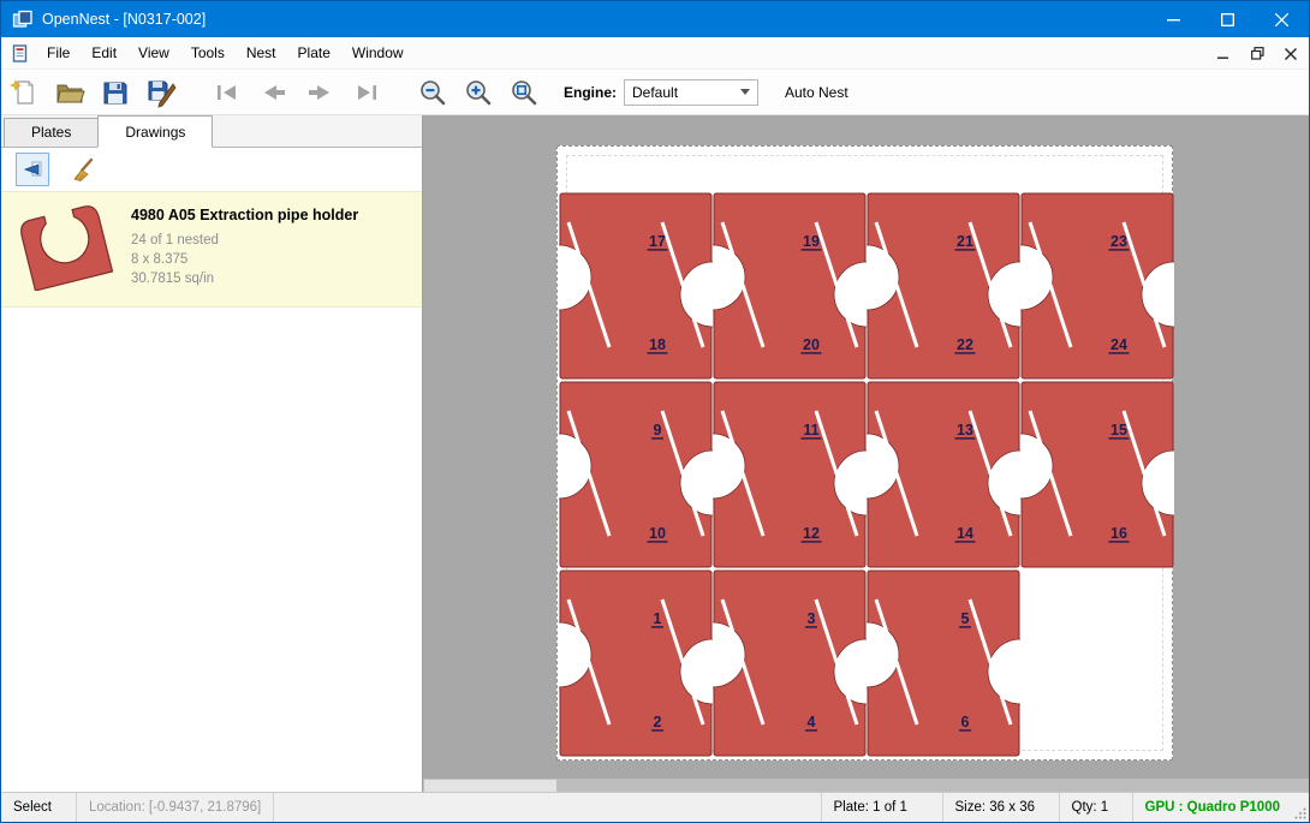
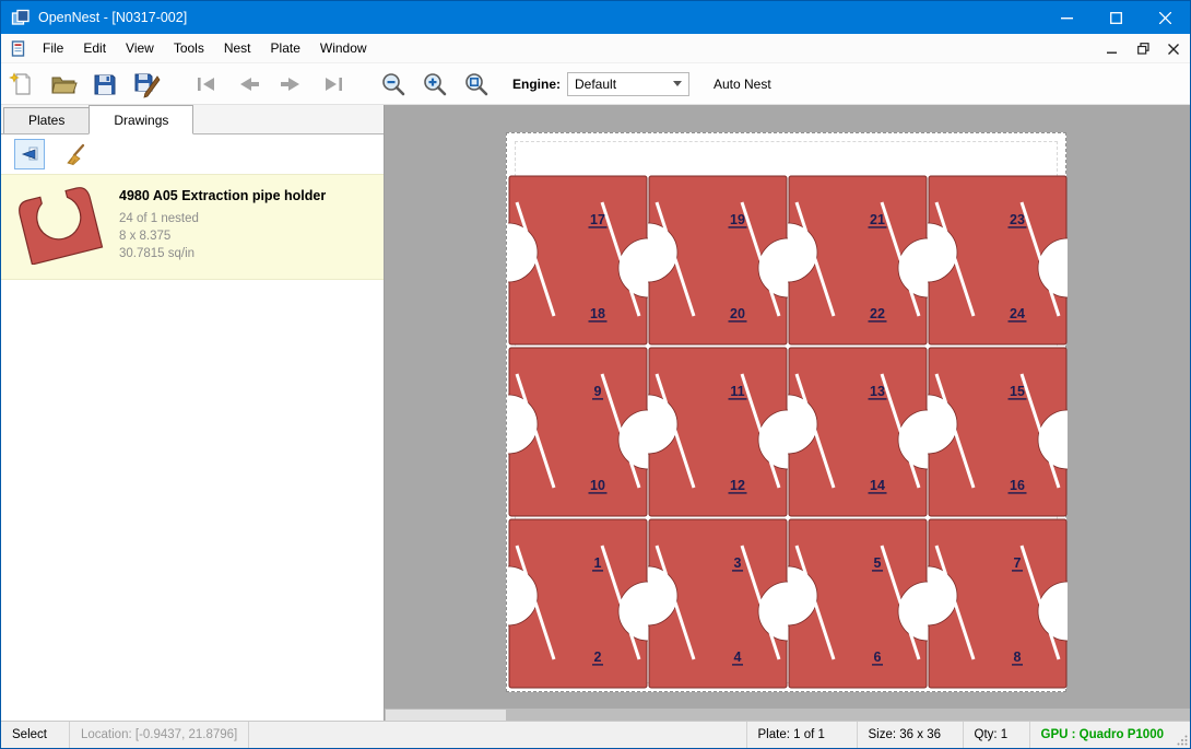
  OpenNest - [N0317-002]
  File
  Edit
  View
  Tools
  Nest
  Plate
  Window
  Engine:
  Default
  Auto Nest
  Plates
  Drawings
  4980 A05 Extraction pipe holder
  24 of 1 nested
  8 x 8.375
  30.7815 sq/in
  17
  18
  19
  20
  21
  22
  23
  24
  9
  10
  11
  12
  13
  14
  15
  16
  1
  2
  3
  4
  5
  6
+ 7
+ 8
  Select
  Location: [-0.9437, 21.8796]
  Plate: 1 of 1
  Size: 36 x 36
  Qty: 1
  GPU : Quadro P1000
